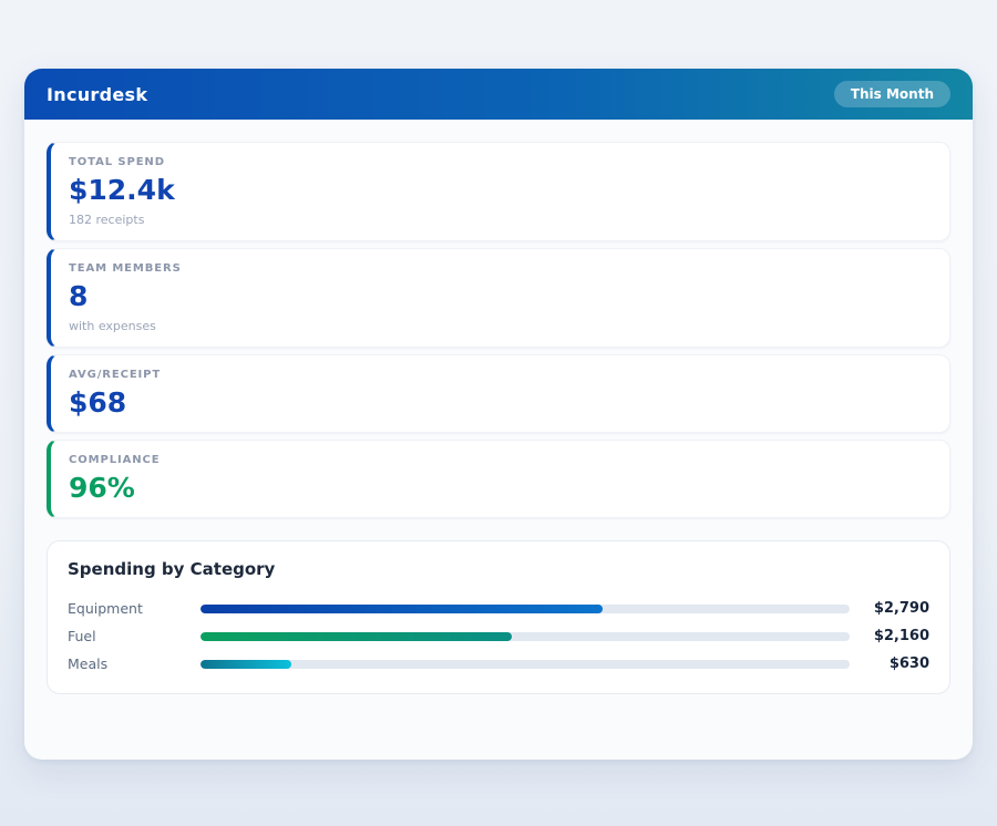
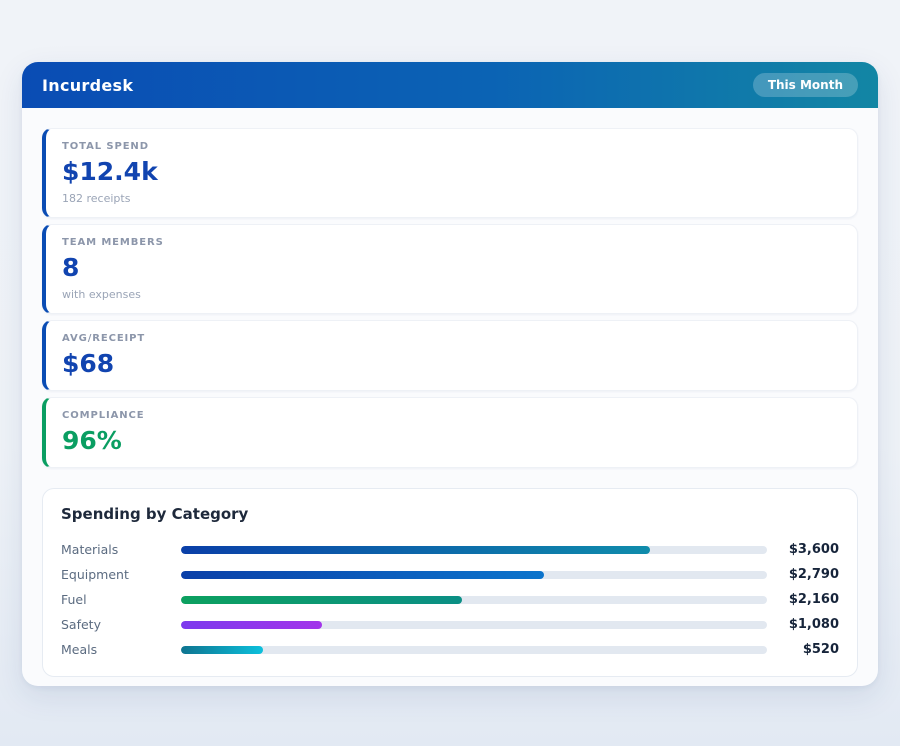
  Incurdesk
  This Month
  TOTAL SPEND
  $12.4k
  182 receipts
  TEAM MEMBERS
  8
  with expenses
  AVG/RECEIPT
  $68
  COMPLIANCE
  96%
  Spending by Category
+ Materials
+ $3,600
  Equipment
  $2,790
  Fuel
  $2,160
+ Safety
+ $1,080
  Meals
- $630
+ $520
